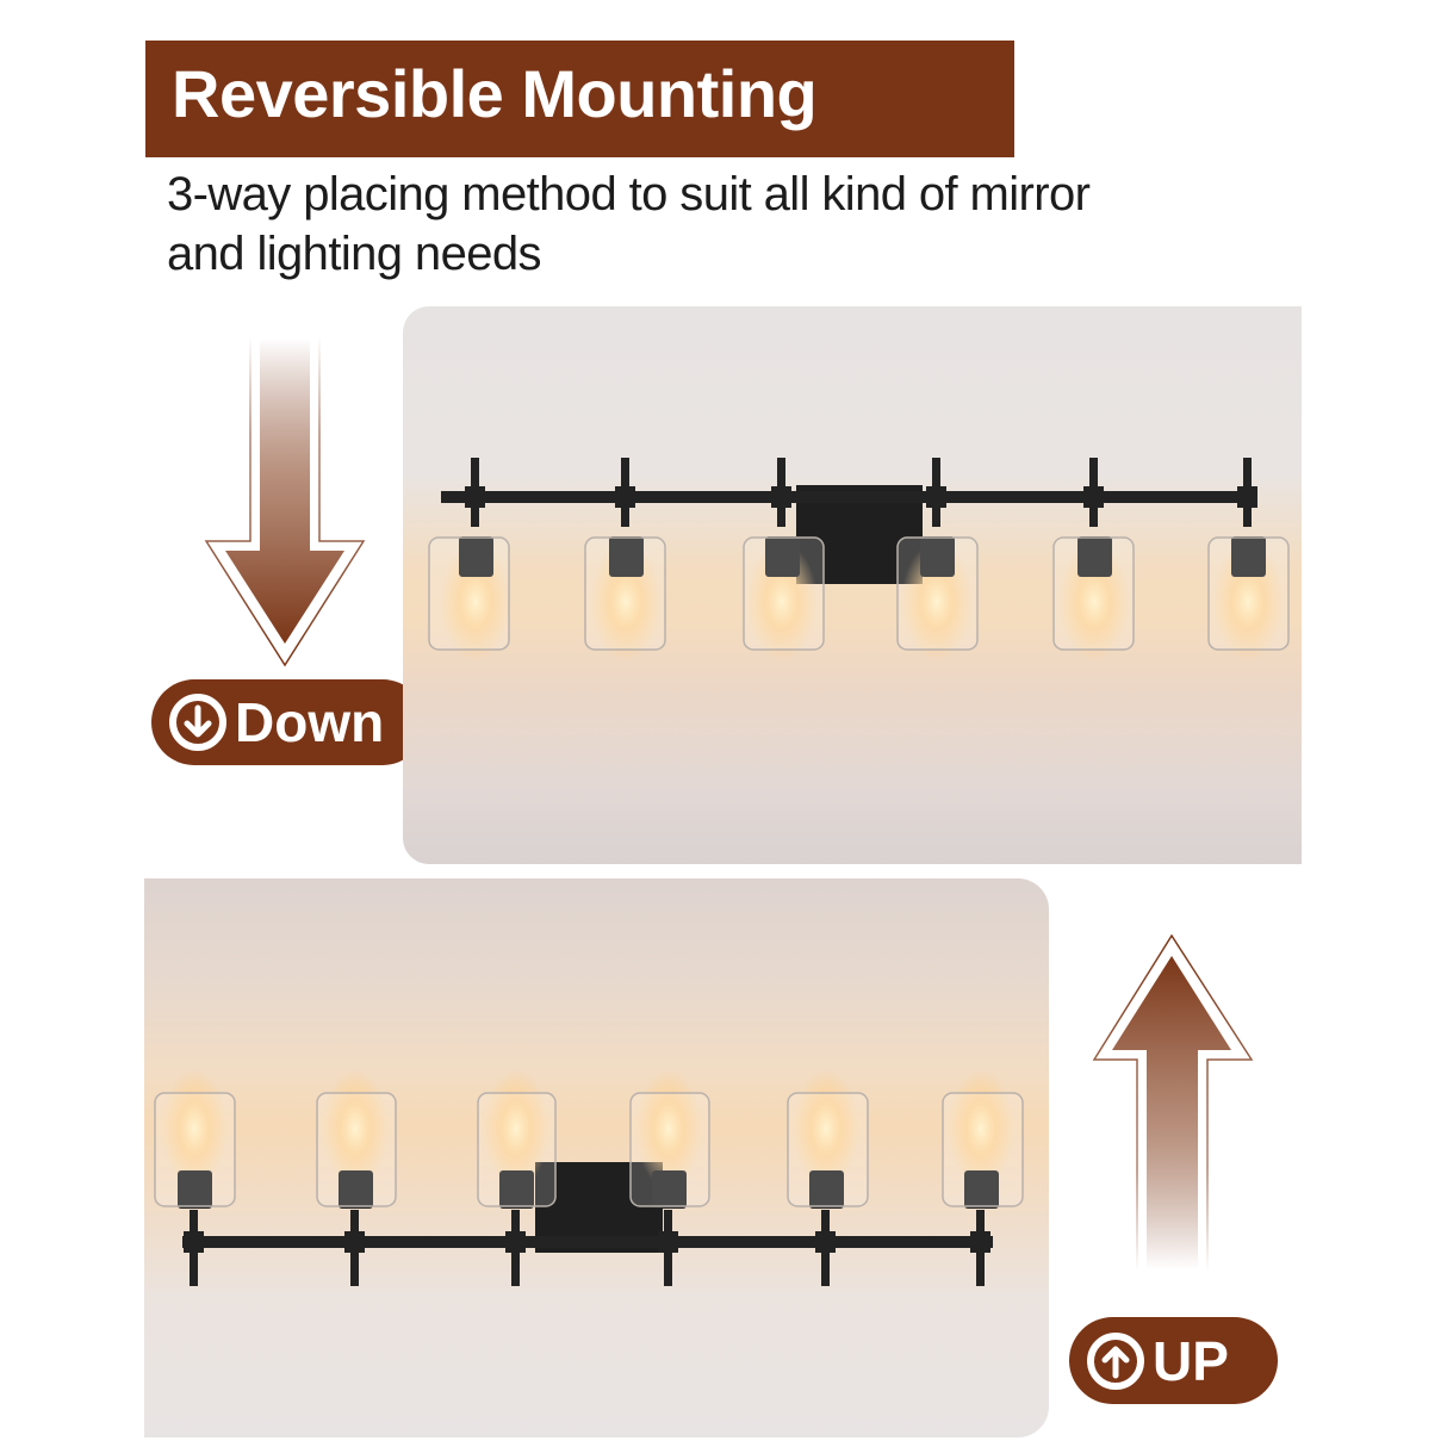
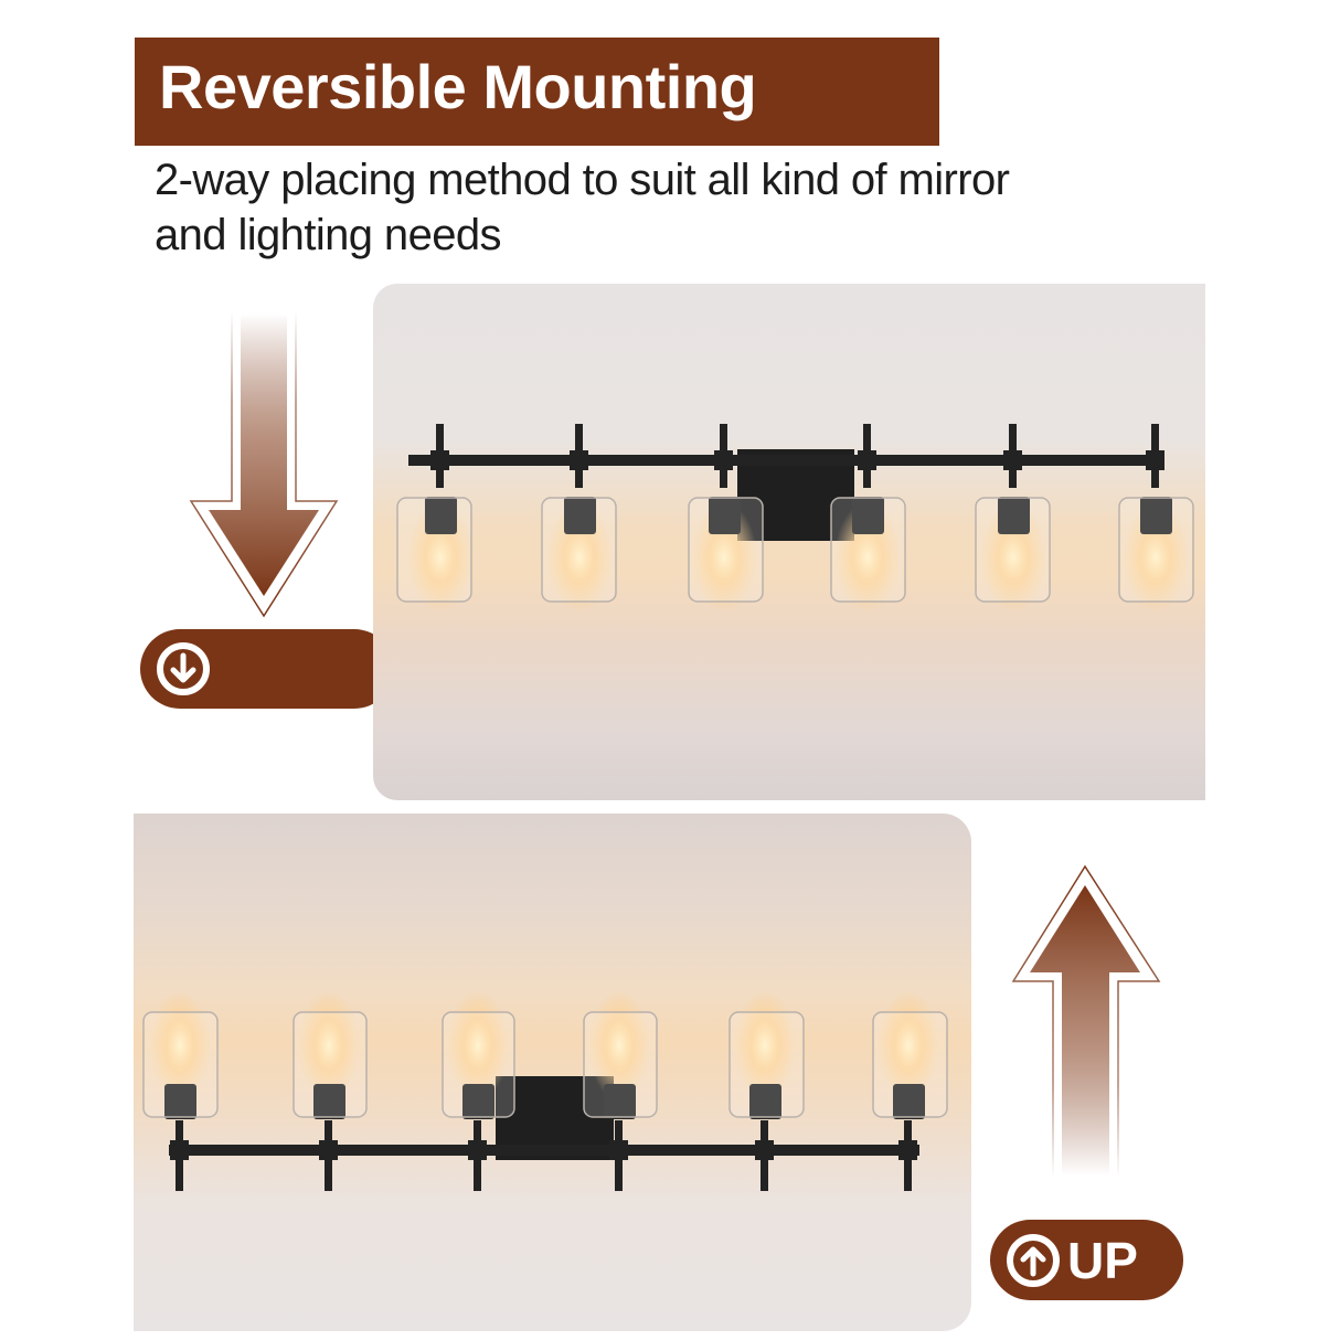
  Reversible Mounting
- 3-way placing method to suit all kind of mirror and lighting needs
+ 2-way placing method to suit all kind of mirror and lighting needs
- Down
  UP
